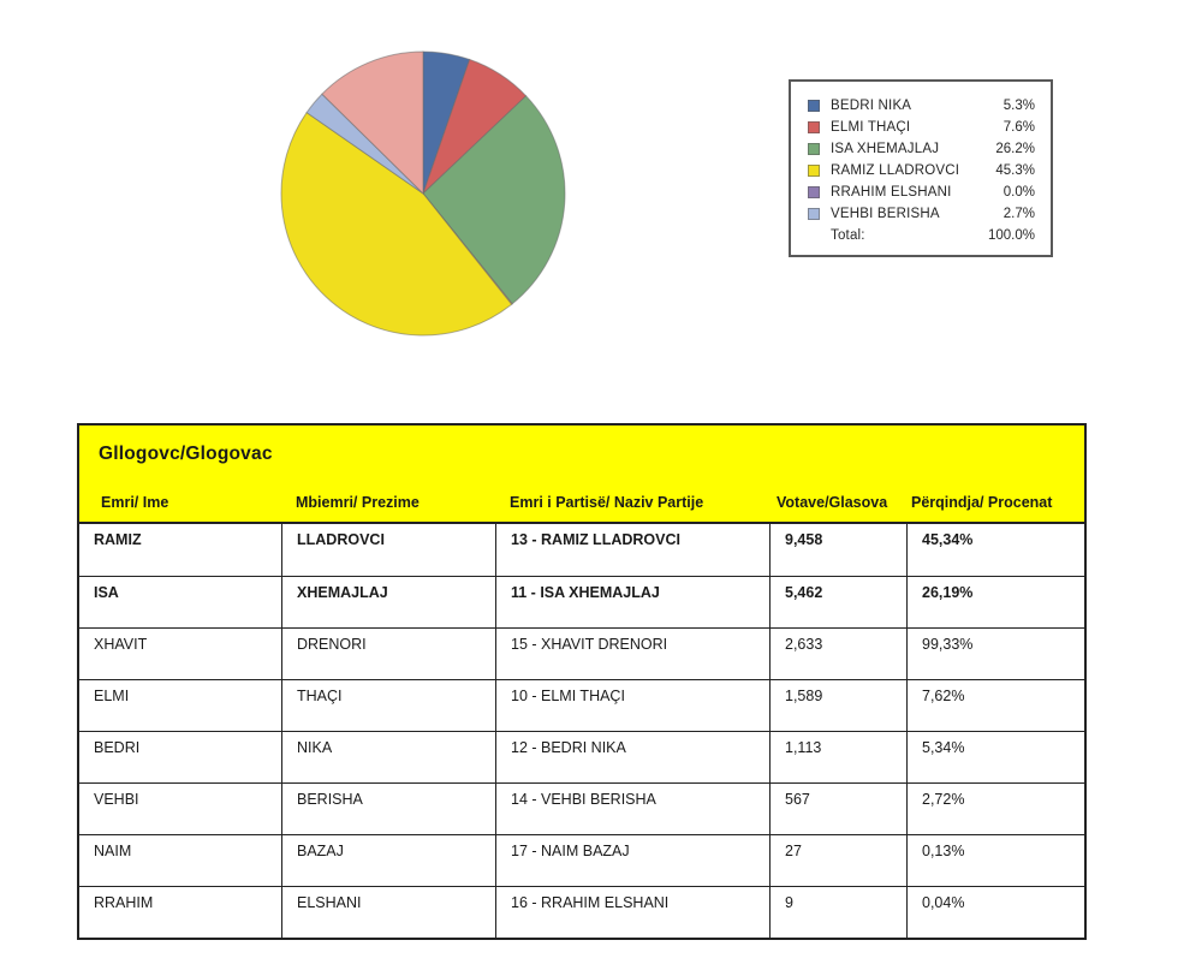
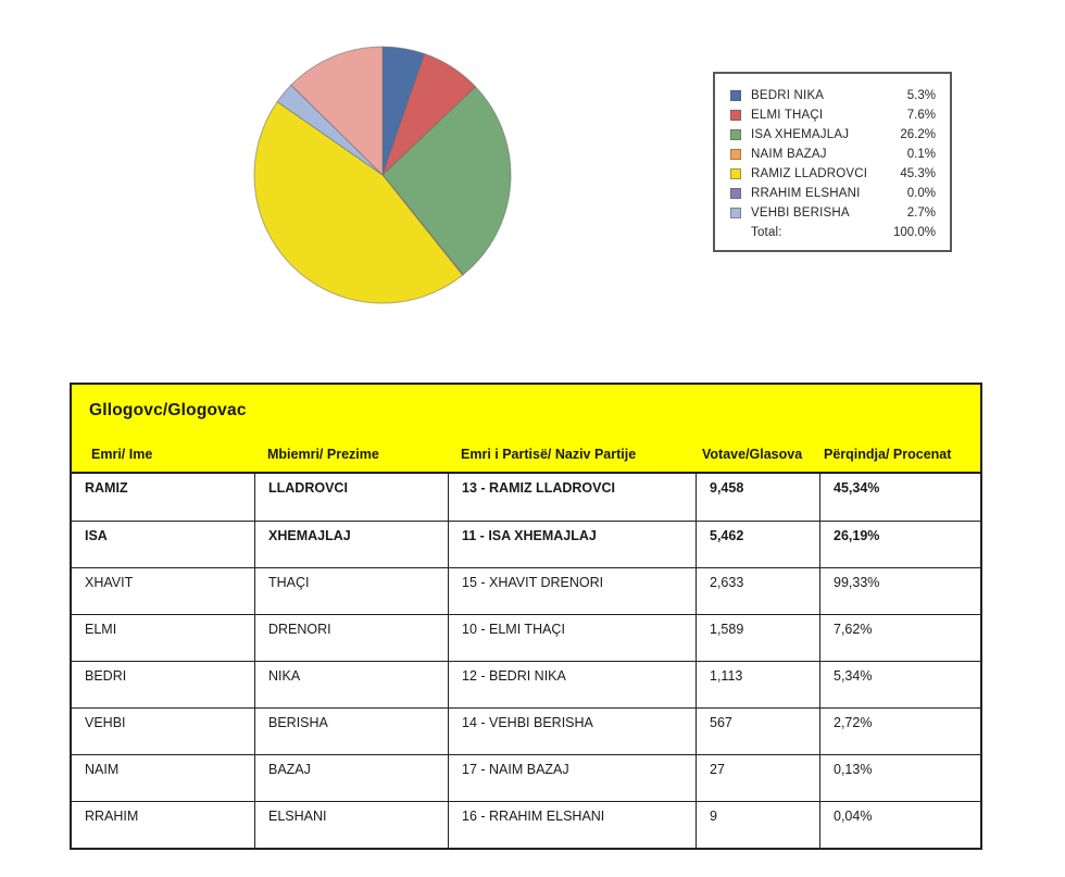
  BEDRI NIKA
  5.3%
  ELMI THAÇI
  7.6%
  ISA XHEMAJLAJ
  26.2%
+ NAIM BAZAJ
+ 0.1%
  RAMIZ LLADROVCI
  45.3%
  RRAHIM ELSHANI
  0.0%
  VEHBI BERISHA
  2.7%
  Total:
  100.0%
  Gllogovc/Glogovac
  Emri/ Ime
  Mbiemri/ Prezime
  Emri i Partisë/ Naziv Partije
  Votave/Glasova
  Përqindja/ Procenat
  RAMIZ
  LLADROVCI
  13 - RAMIZ LLADROVCI
  9,458
  45,34%
  ISA
  XHEMAJLAJ
  11 - ISA XHEMAJLAJ
  5,462
  26,19%
  XHAVIT
- DRENORI
+ THAÇI
  15 - XHAVIT DRENORI
  2,633
  99,33%
  ELMI
- THAÇI
+ DRENORI
  10 - ELMI THAÇI
  1,589
  7,62%
  BEDRI
  NIKA
  12 - BEDRI NIKA
  1,113
  5,34%
  VEHBI
  BERISHA
  14 - VEHBI BERISHA
  567
  2,72%
  NAIM
  BAZAJ
  17 - NAIM BAZAJ
  27
  0,13%
  RRAHIM
  ELSHANI
  16 - RRAHIM ELSHANI
  9
  0,04%
